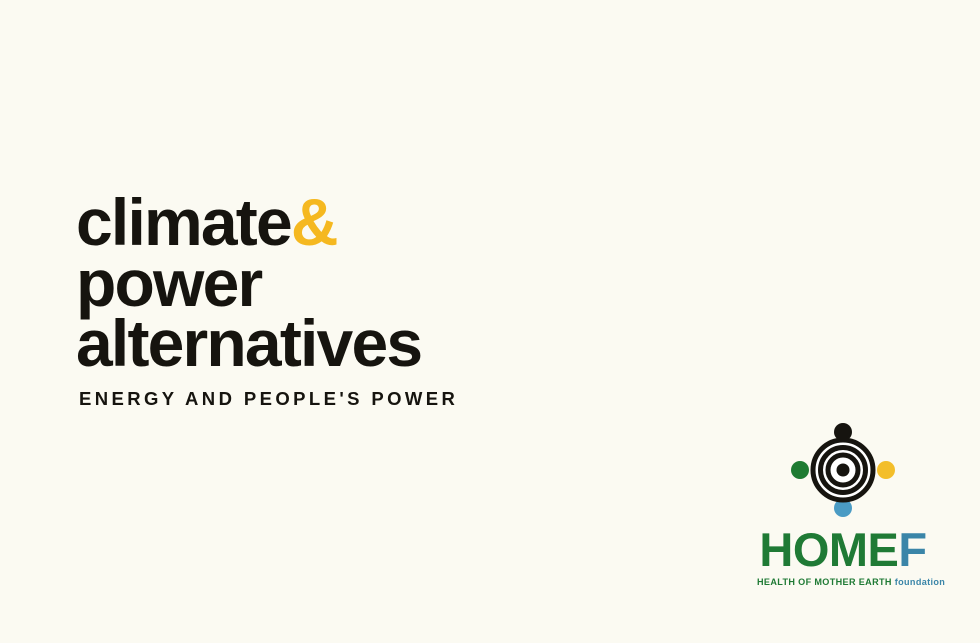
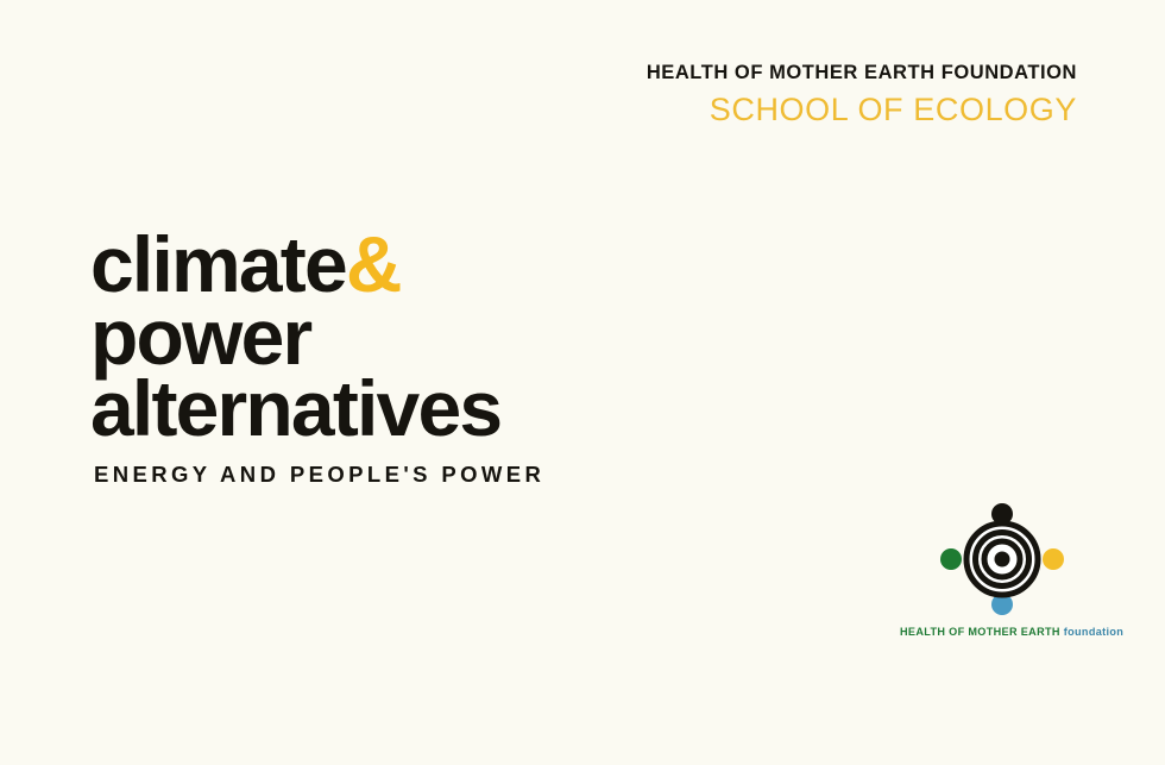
+ HEALTH OF MOTHER EARTH FOUNDATION
+ SCHOOL OF ECOLOGY
  climate&
  power
  alternatives
  ENERGY AND PEOPLE'S POWER
- HOMEF
  HEALTH OF MOTHER EARTH foundation
